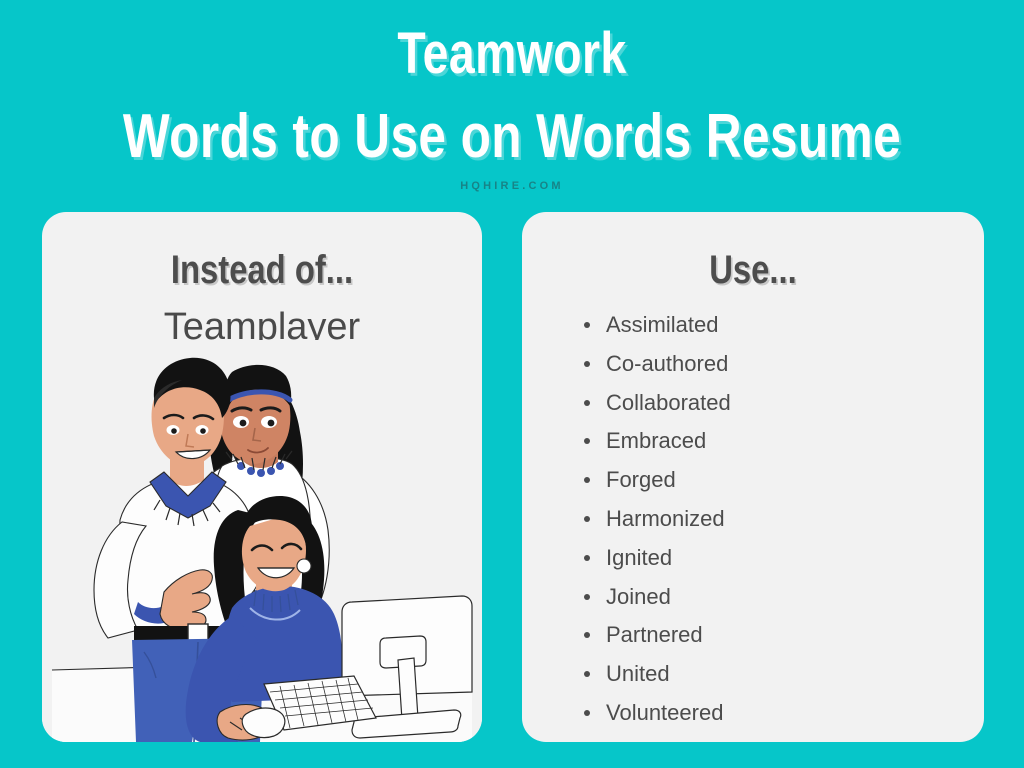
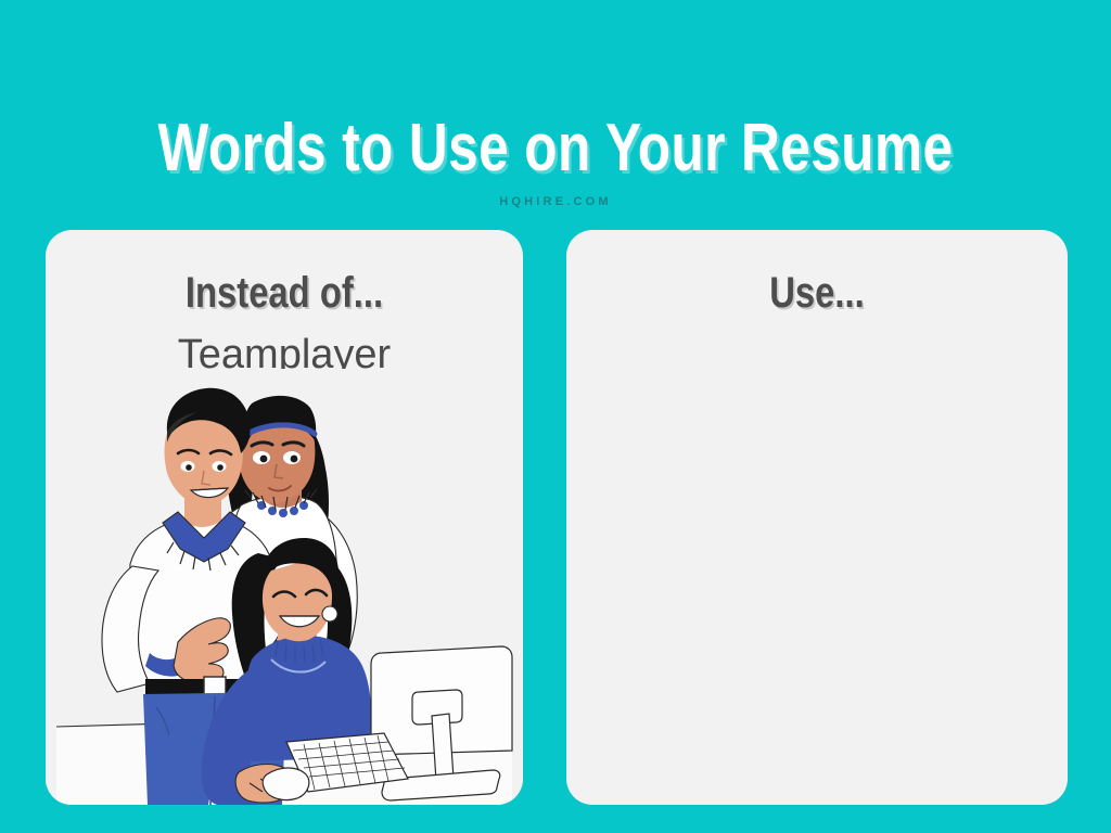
- Teamwork
- Words to Use on Words Resume
+ Words to Use on Your Resume
  HQHIRE.COM
  Instead of...
  Teamplayer
  Use...
- Assimilated
- Co-authored
- Collaborated
- Embraced
- Forged
- Harmonized
- Ignited
- Joined
- Partnered
- United
- Volunteered
